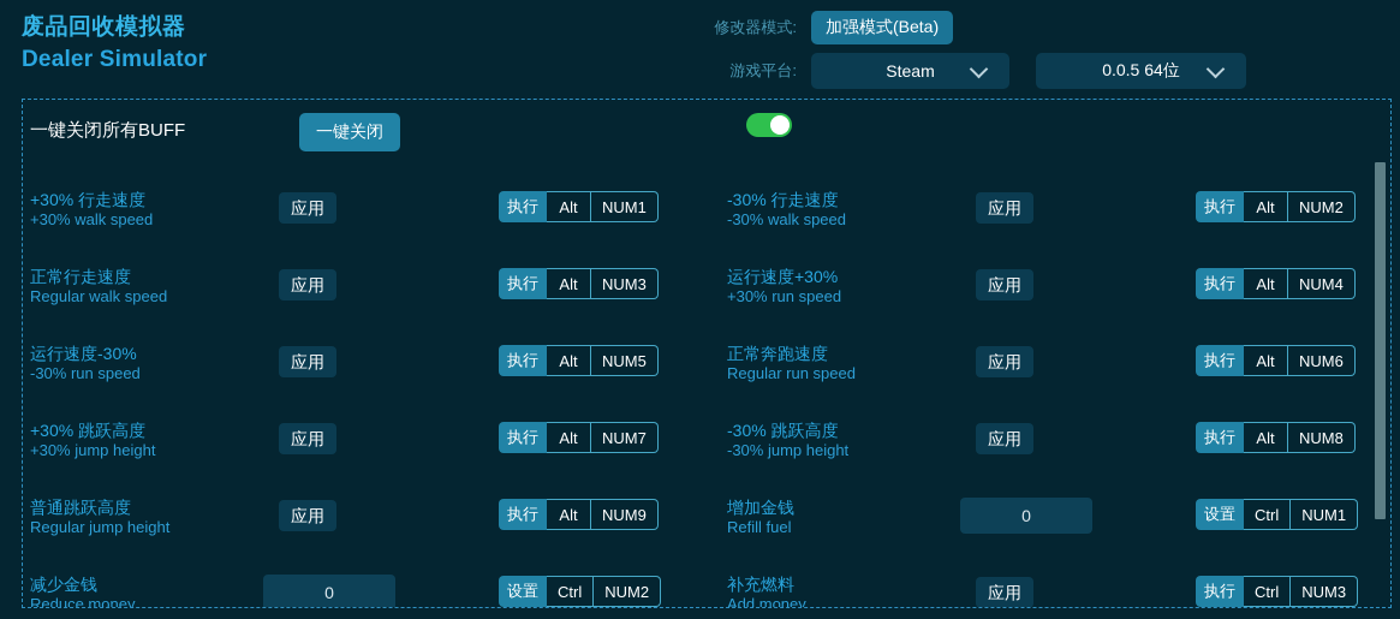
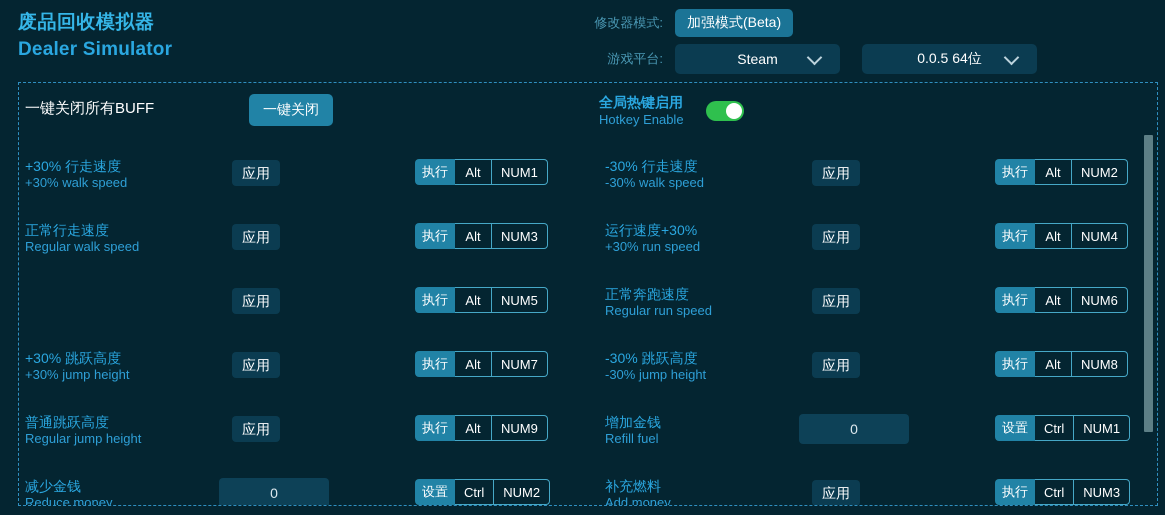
  废品回收模拟器
  Dealer Simulator
  修改器模式:
  加强模式(Beta)
  游戏平台:
  Steam
  0.0.5 64位
  一键关闭所有BUFF
  一键关闭
+ 全局热键启用
+ Hotkey Enable
  +30% 行走速度
  +30% walk speed
  应用
  执行
  Alt
  NUM1
  -30% 行走速度
  -30% walk speed
  应用
  执行
  Alt
  NUM2
  正常行走速度
  Regular walk speed
  应用
  执行
  Alt
  NUM3
  运行速度+30%
  +30% run speed
  应用
  执行
  Alt
  NUM4
- 运行速度-30%
- -30% run speed
  应用
  执行
  Alt
  NUM5
  正常奔跑速度
  Regular run speed
  应用
  执行
  Alt
  NUM6
  +30% 跳跃高度
  +30% jump height
  应用
  执行
  Alt
  NUM7
  -30% 跳跃高度
  -30% jump height
  应用
  执行
  Alt
  NUM8
  普通跳跃高度
  Regular jump height
  应用
  执行
  Alt
  NUM9
  增加金钱
  Refill fuel
  0
  设置
  Ctrl
  NUM1
  减少金钱
  Reduce money
  0
  设置
  Ctrl
  NUM2
  补充燃料
  Add money
  应用
  执行
  Ctrl
  NUM3
